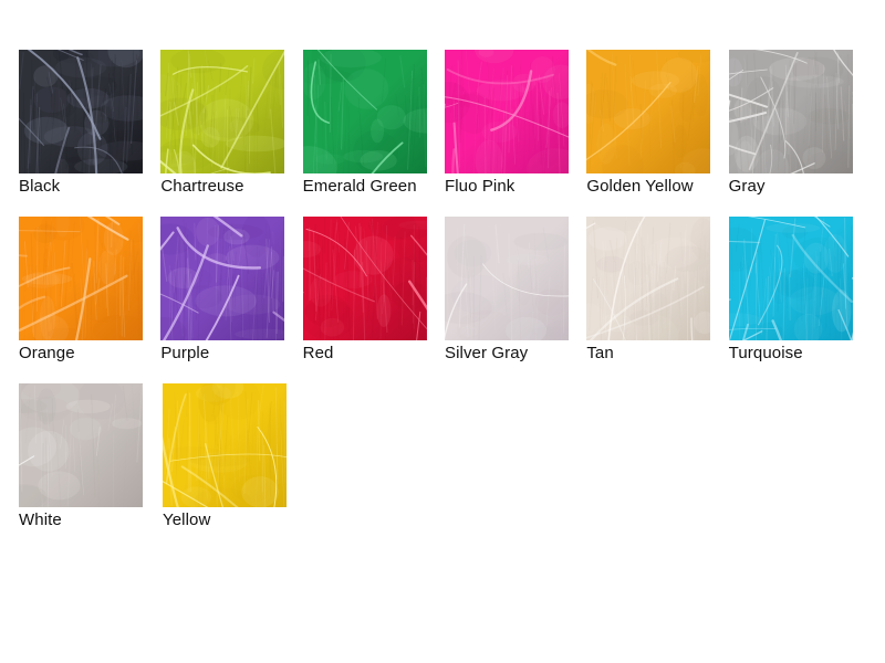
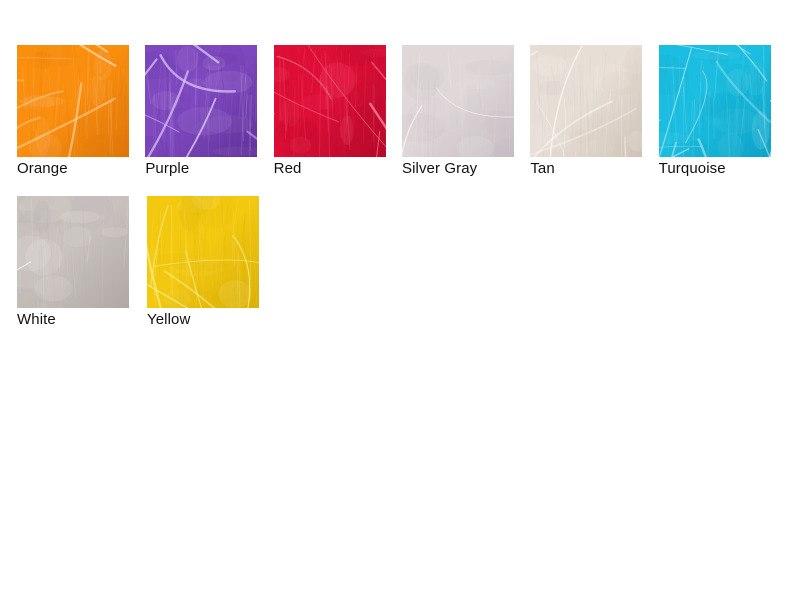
- Black
- Chartreuse
- Emerald Green
- Fluo Pink
- Golden Yellow
- Gray
  Orange
  Purple
  Red
  Silver Gray
  Tan
  Turquoise
  White
  Yellow
